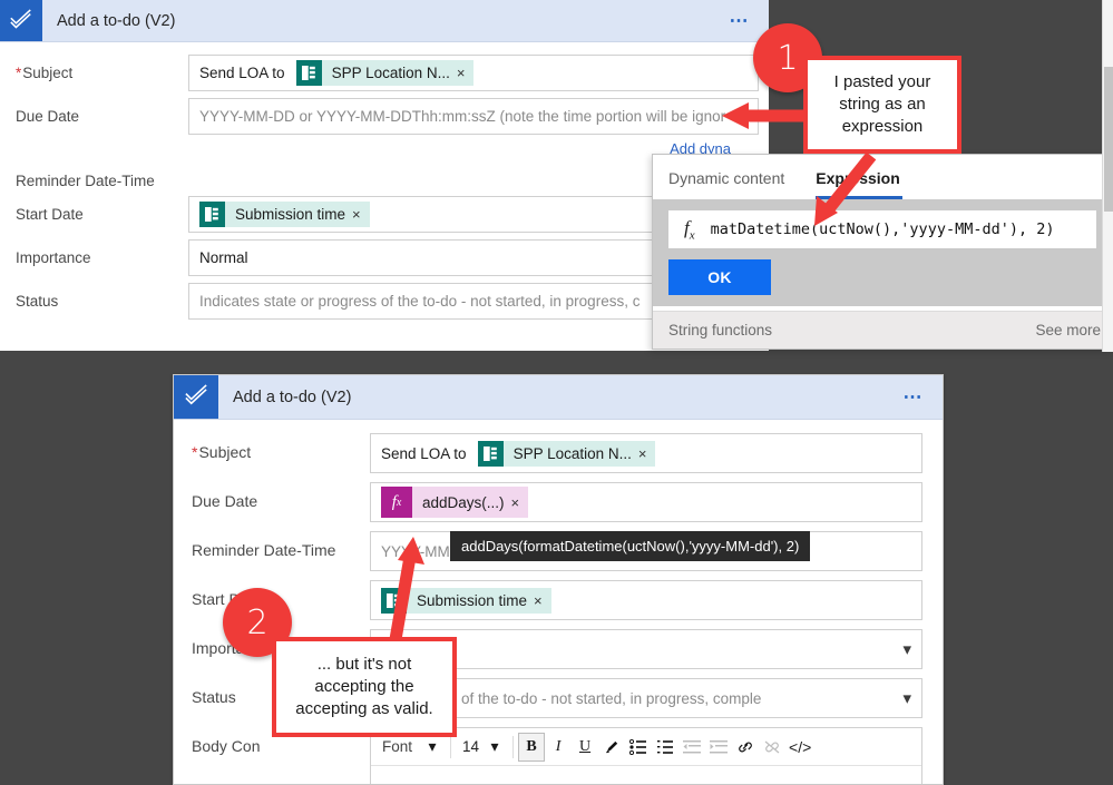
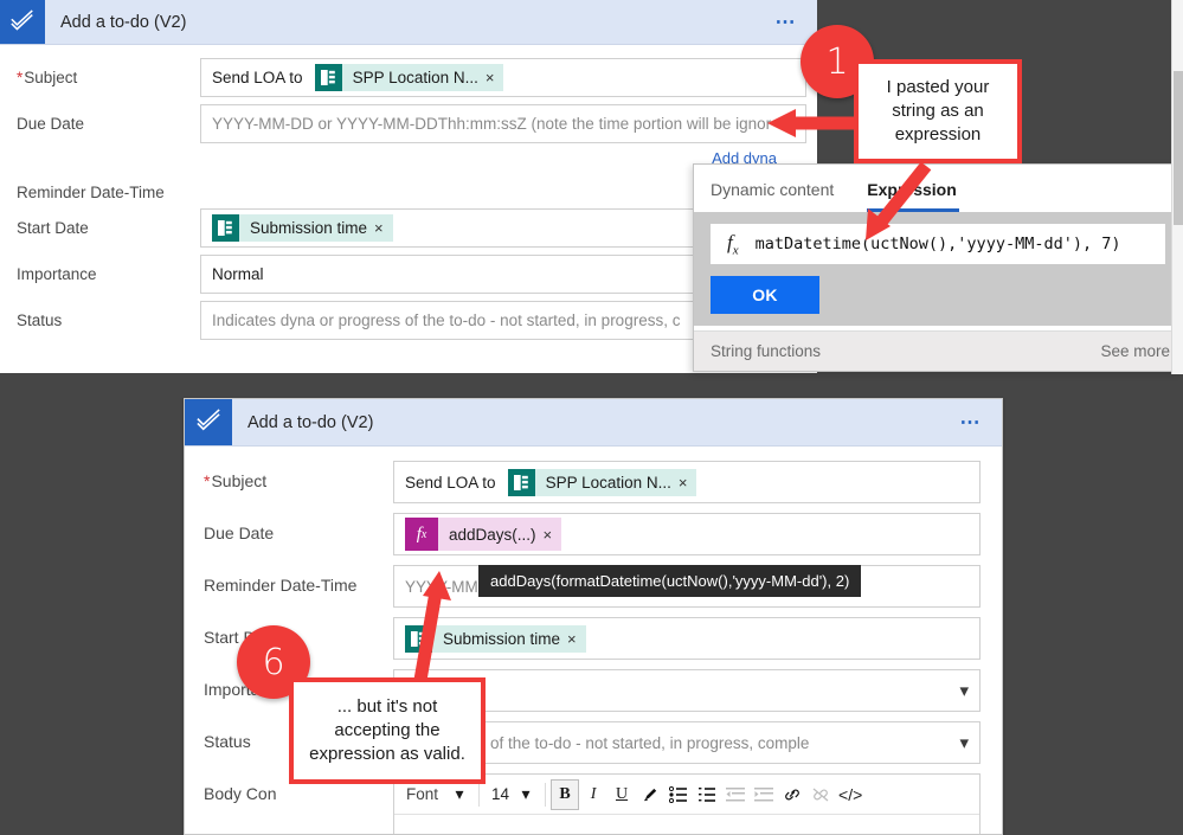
  Add a to-do (V2)
  ⋯
  *Subject
  Send LOA to
  SPP Location N...
  ×
  Due Date
  YYYY-MM-DD or YYYY-MM-DDThh:mm:ssZ (note the time portion will be ignor
  Add dyna
  Reminder Date-Time
  Start Date
  Submission time
  ×
  Importance
  Normal
  Status
- Indicates state or progress of the to-do - not started, in progress, c
+ Indicates dyna or progress of the to-do - not started, in progress, c
  Dynamic content
  Expssion
  fx
- matDatetime(uctNow(),'yyyy-MM-dd'), 2)
+ matDatetime(uctNow(),'yyyy-MM-dd'), 7)
  OK
  String functions
  See more
  Add a to-do (V2)
  ⋯
  *Subject
  Send LOA to
  SPP Location N...
  ×
  Due Date
  f
  x
  addDays(...)
  ×
  Reminder Date-Time
  Submission time
  ×
  ▾
  Status
  of the to-do - not started, in progress, comple
  ▾
  Body Con
  Font
  ▾
  14
  ▾
  B
  I
  U
  </>
  addDays(formatDatetime(uctNow(),'yyyy-MM-dd'), 2)
  1
  I pasted your string as an expression
- 2
+ 6
- ... but it's not accepting the accepting as valid.
+ ... but it's not accepting the expression as valid.
